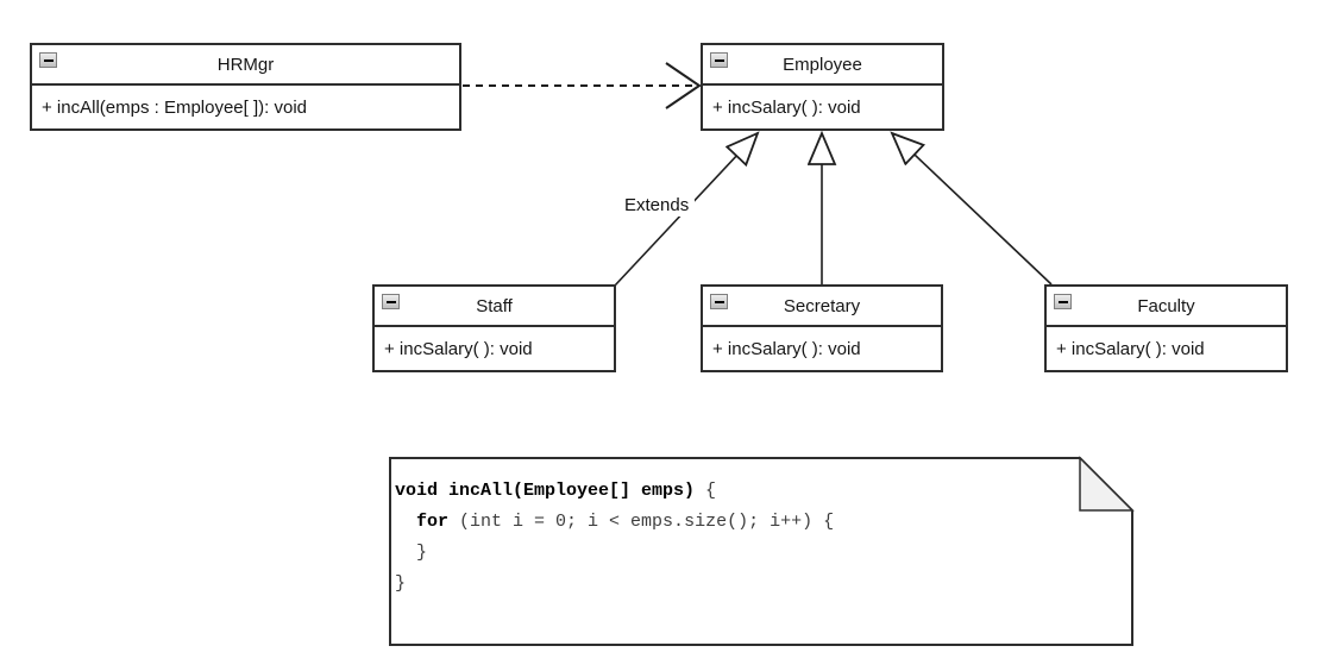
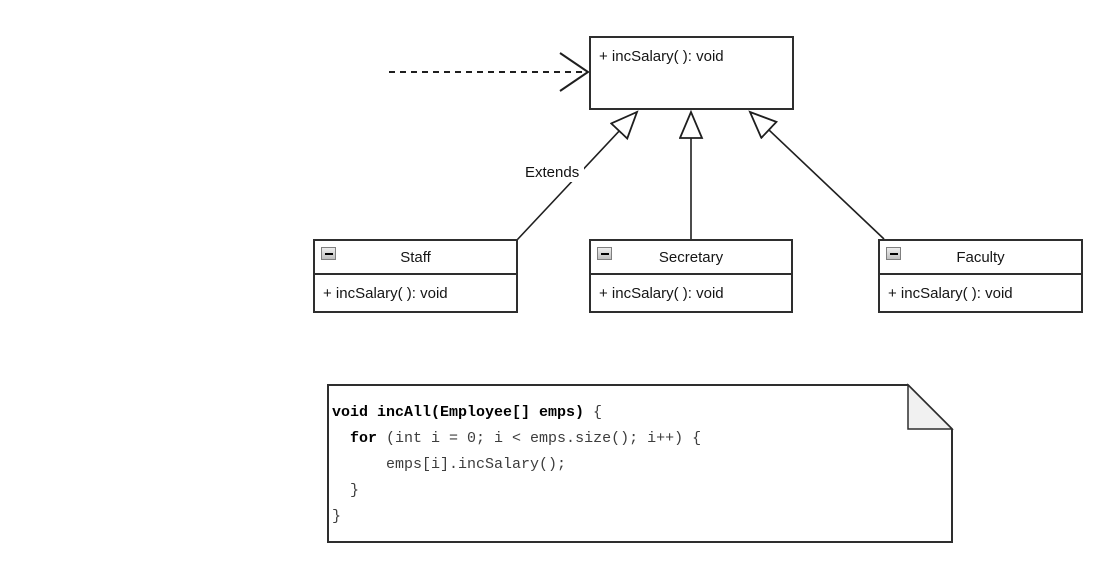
- HRMgr
- + incAll(emps : Employee[ ]): void
- Employee
  + incSalary( ): void
  Staff
  + incSalary( ): void
  Secretary
  + incSalary( ): void
  Faculty
  + incSalary( ): void
  Extends
  void incAll(Employee[] emps) {
  for (int i = 0; i < emps.size(); i++) {
+ emps[i].incSalary();
  }
  }
